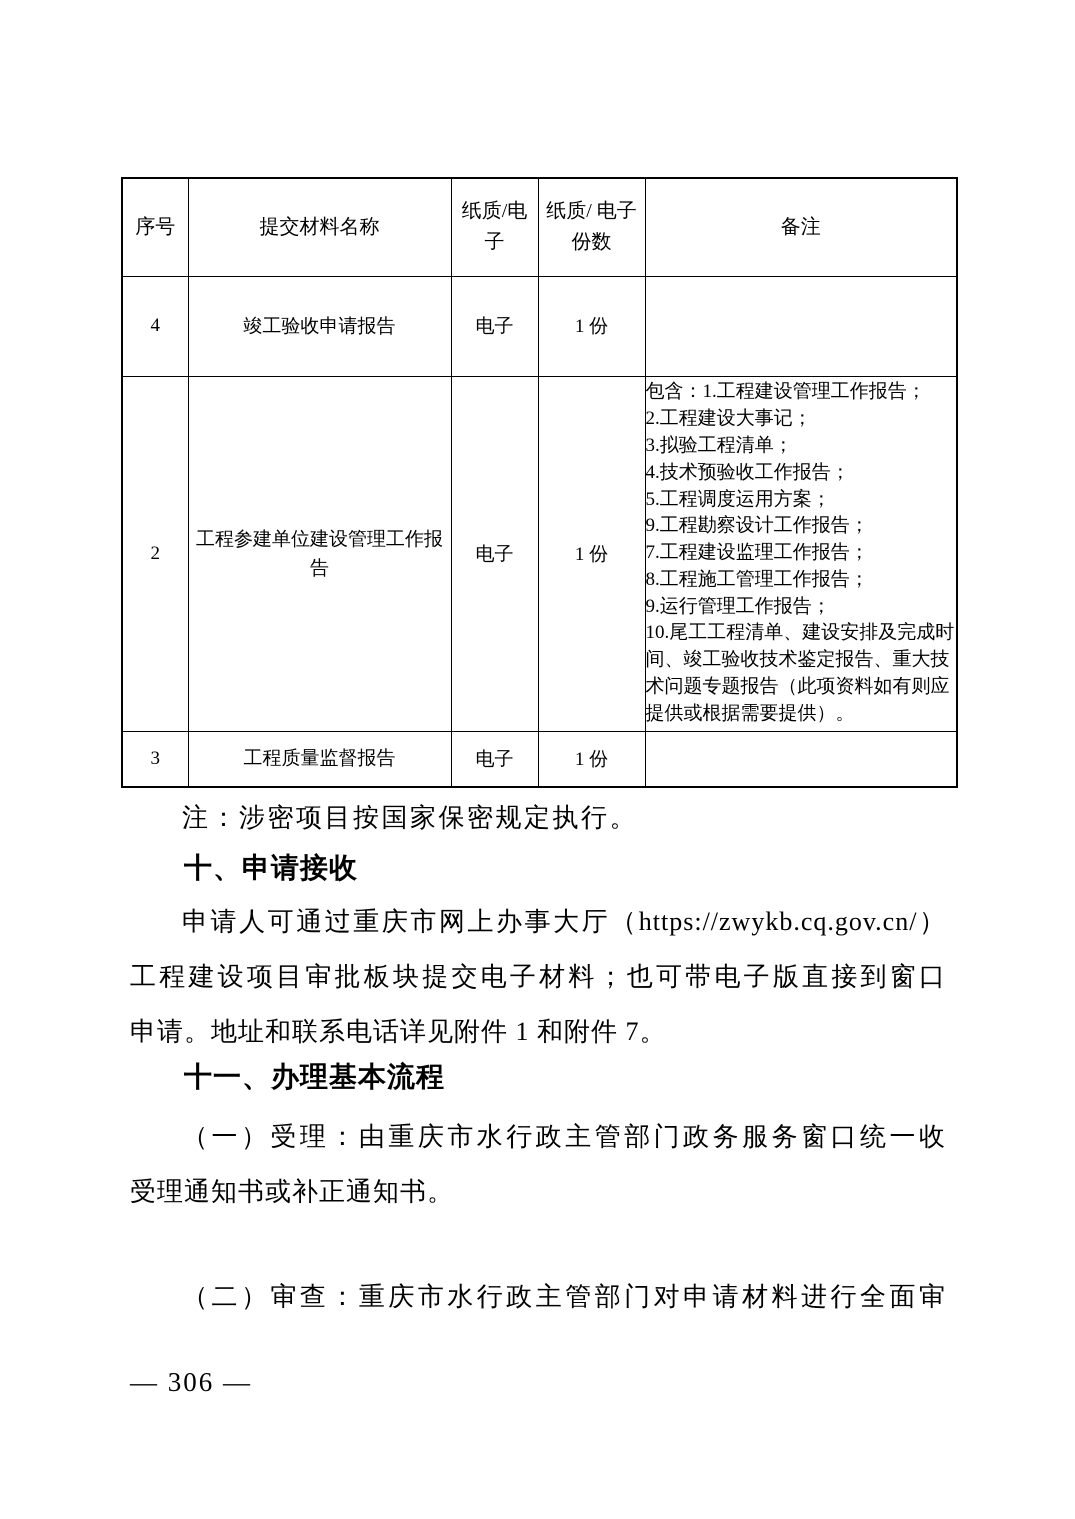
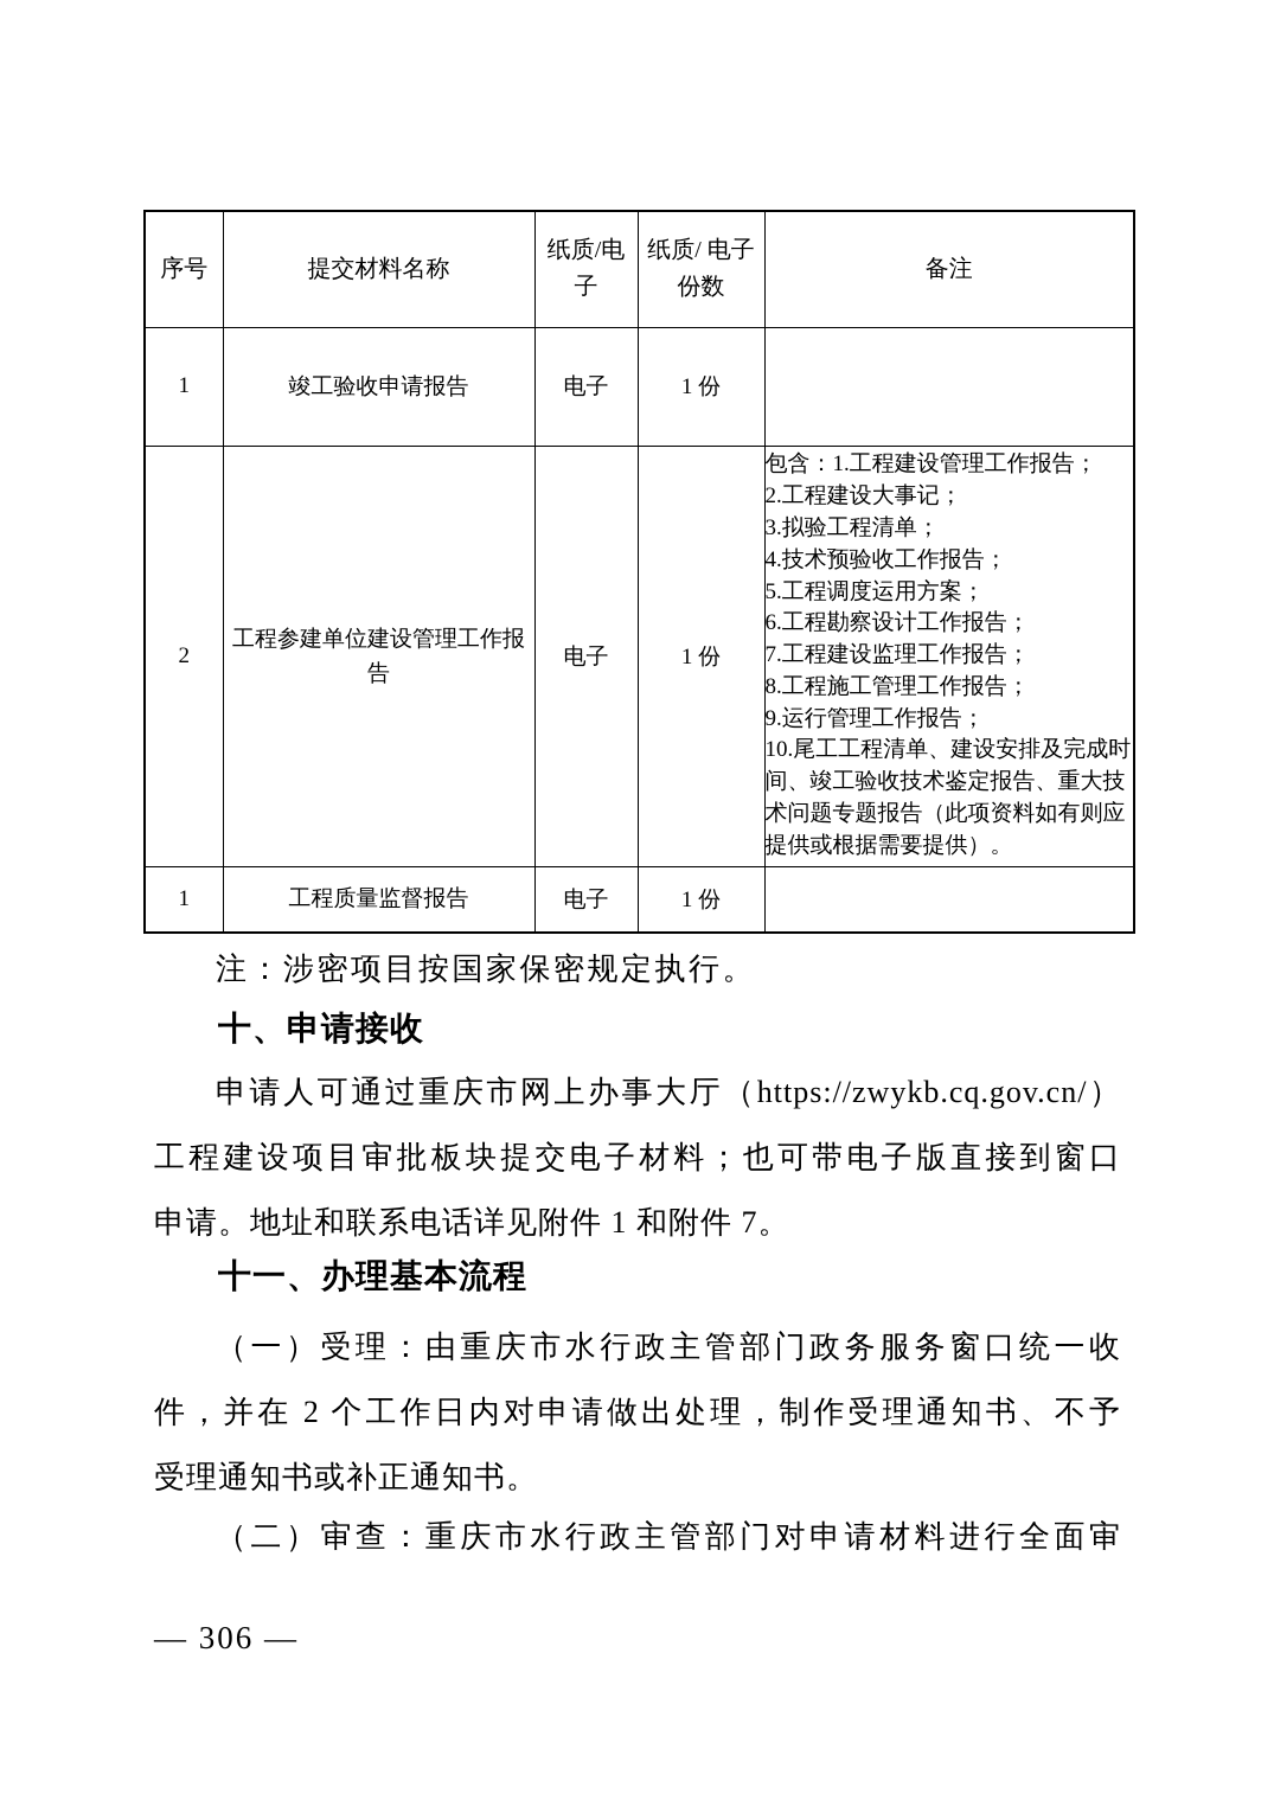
  序号	提交材料名称	纸质/电子	纸质/ 电子份数	备注
- 4	竣工验收申请报告	电子	1 份
+ 1	竣工验收申请报告	电子	1 份
- 2	工程参建单位建设管理工作报告	电子	1 份	包含：1.工程建设管理工作报告；2.工程建设大事记；3.拟验工程清单；4.技术预验收工作报告；5.工程调度运用方案；9.工程勘察设计工作报告；7.工程建设监理工作报告；8.工程施工管理工作报告；9.运行管理工作报告；10.尾工工程清单、建设安排及完成时间、竣工验收技术鉴定报告、重大技术问题专题报告（此项资料如有则应提供或根据需要提供）。
+ 2	工程参建单位建设管理工作报告	电子	1 份	包含：1.工程建设管理工作报告；2.工程建设大事记；3.拟验工程清单；4.技术预验收工作报告；5.工程调度运用方案；6.工程勘察设计工作报告；7.工程建设监理工作报告；8.工程施工管理工作报告；9.运行管理工作报告；10.尾工工程清单、建设安排及完成时间、竣工验收技术鉴定报告、重大技术问题专题报告（此项资料如有则应提供或根据需要提供）。
- 3	工程质量监督报告	电子	1 份
+ 1	工程质量监督报告	电子	1 份
  注：涉密项目按国家保密规定执行。
  十、申请接收
  申请人可通过重庆市网上办事大厅（https://zwykb.cq.gov.cn/）
  工程建设项目审批板块提交电子材料；也可带电子版直接到窗口
  申请。地址和联系电话详见附件 1 和附件 7。
  十一、办理基本流程
  （一）受理：由重庆市水行政主管部门政务服务窗口统一收
+ 件，并在 2 个工作日内对申请做出处理，制作受理通知书、不予
  受理通知书或补正通知书。
  （二）审查：重庆市水行政主管部门对申请材料进行全面审
  — 306 —
